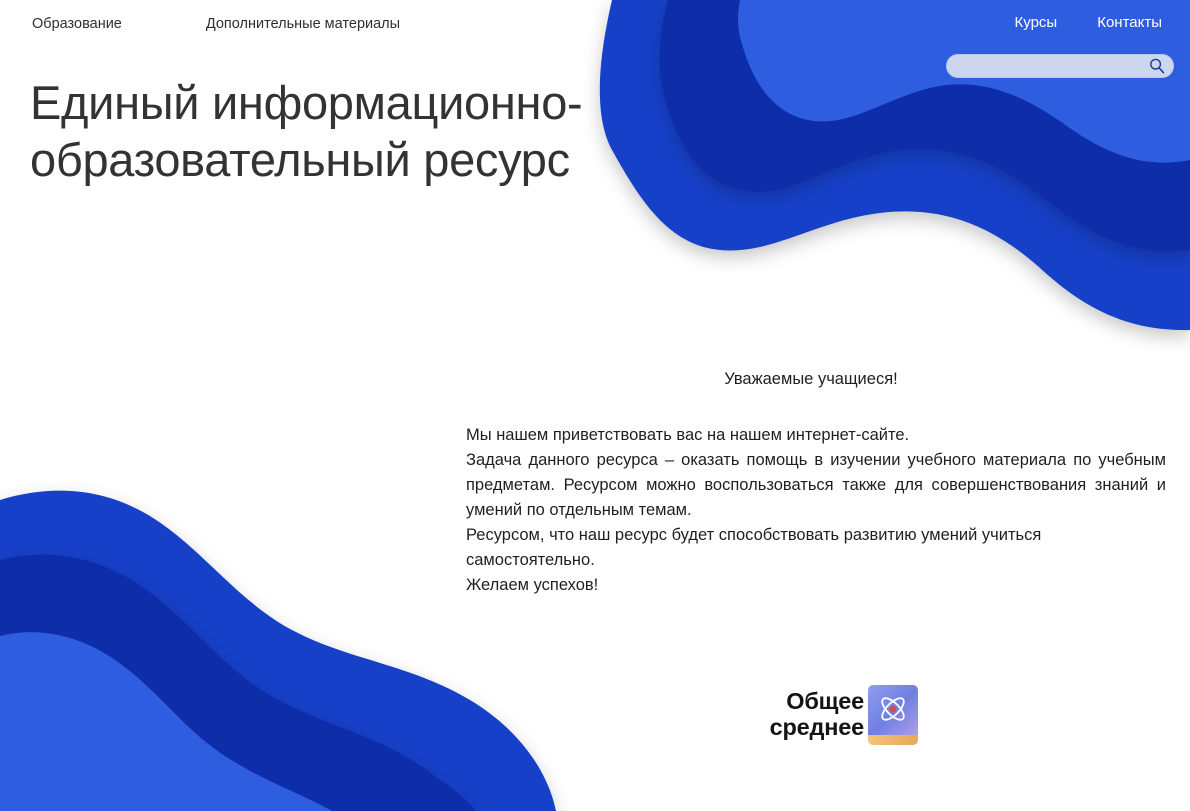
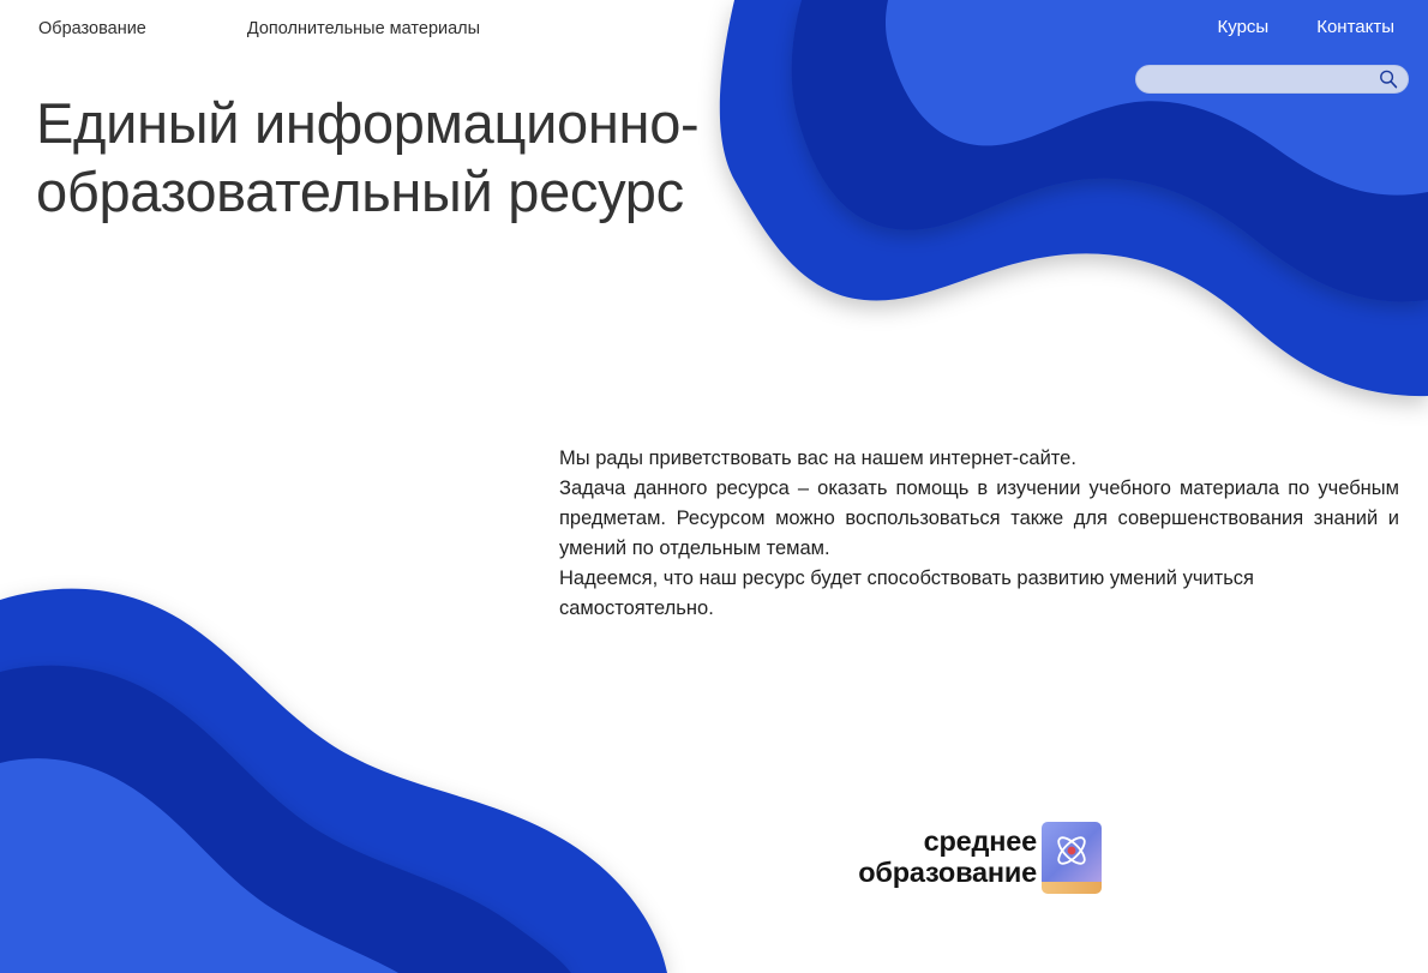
  Образование
  Дополнительные материалы
  Курсы
  Контакты
  Единый информационно-образовательный ресурс
- Уважаемые учащиеся!
- Мы нашем приветствовать вас на нашем интернет-сайте.
+ Мы рады приветствовать вас на нашем интернет-сайте.
  Задача данного ресурса – оказать помощь в изучении учебного материала по учебным предметам. Ресурсом можно воспользоваться также для совершенствования знаний и умений по отдельным темам.
- Ресурсом, что наш ресурс будет способствовать развитию умений учиться самостоятельно.
+ Надеемся, что наш ресурс будет способствовать развитию умений учиться самостоятельно.
- Желаем успехов!
- Общее
  среднее
+ образование
